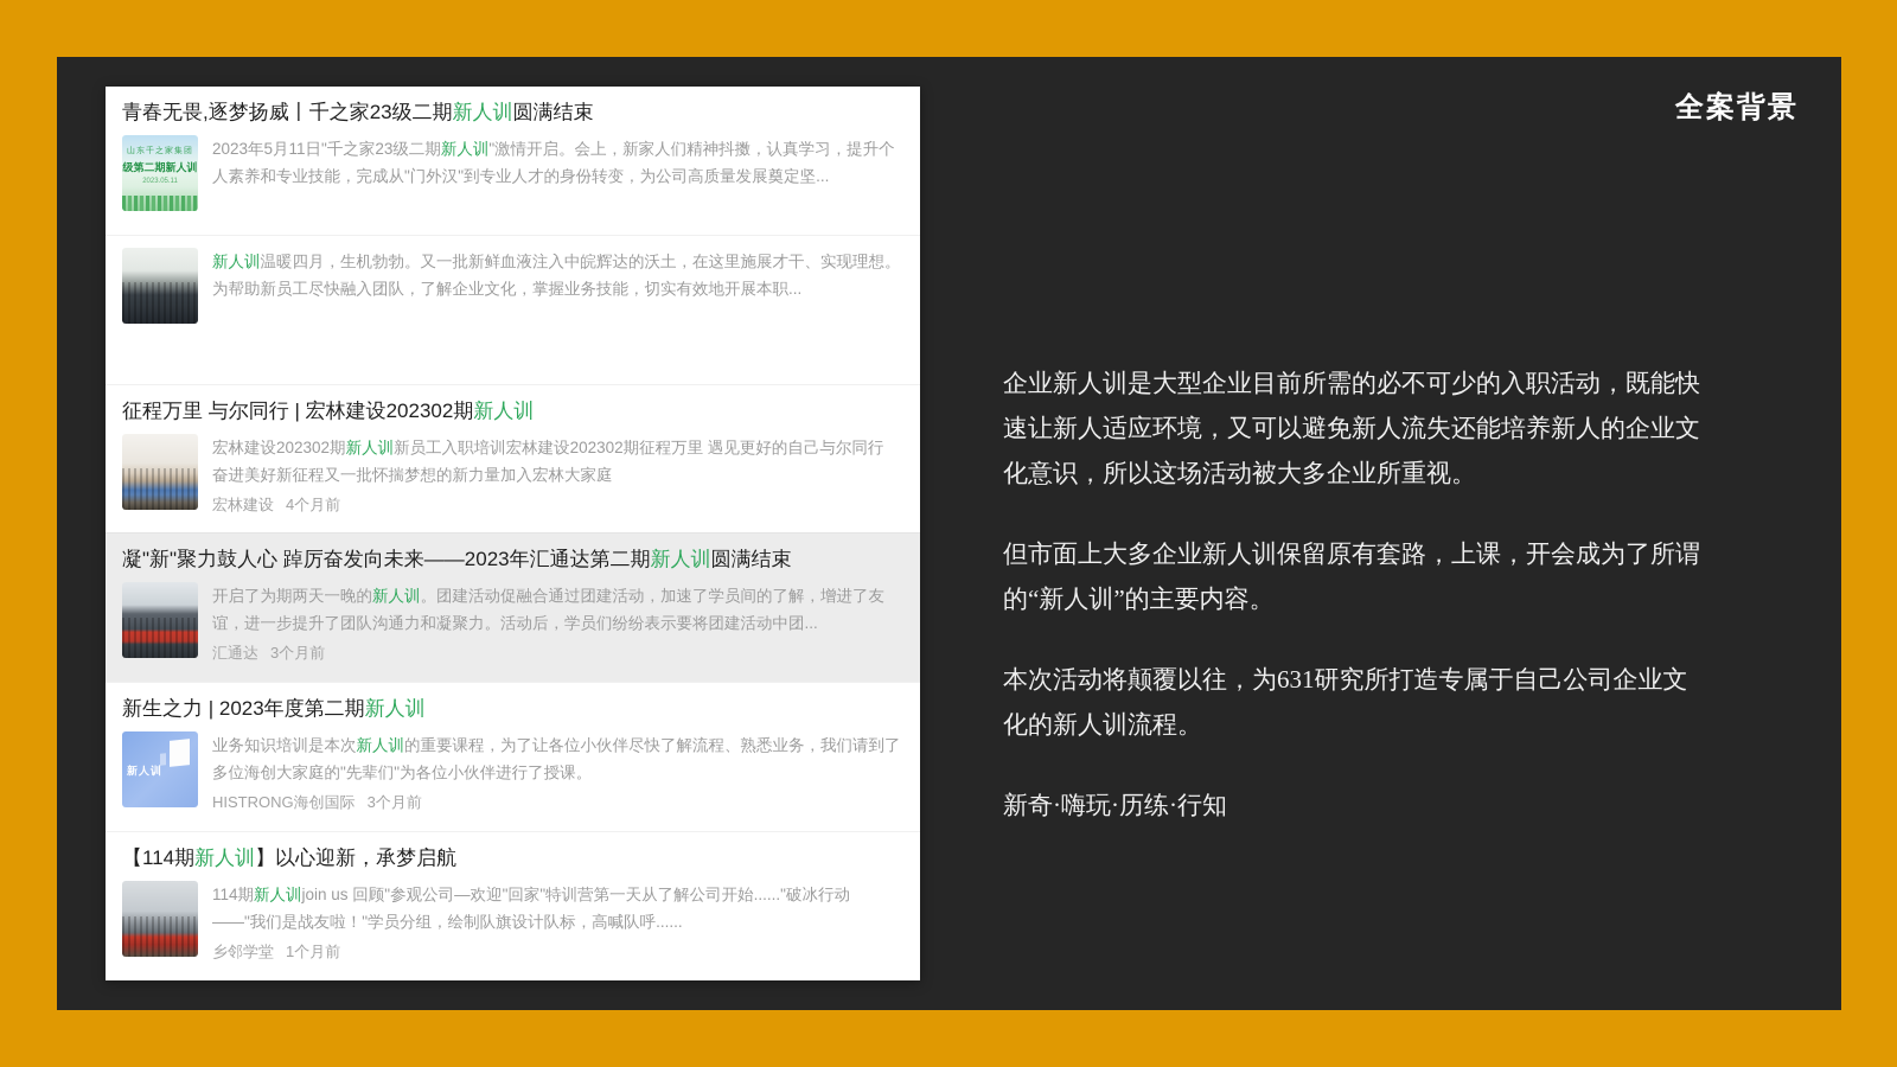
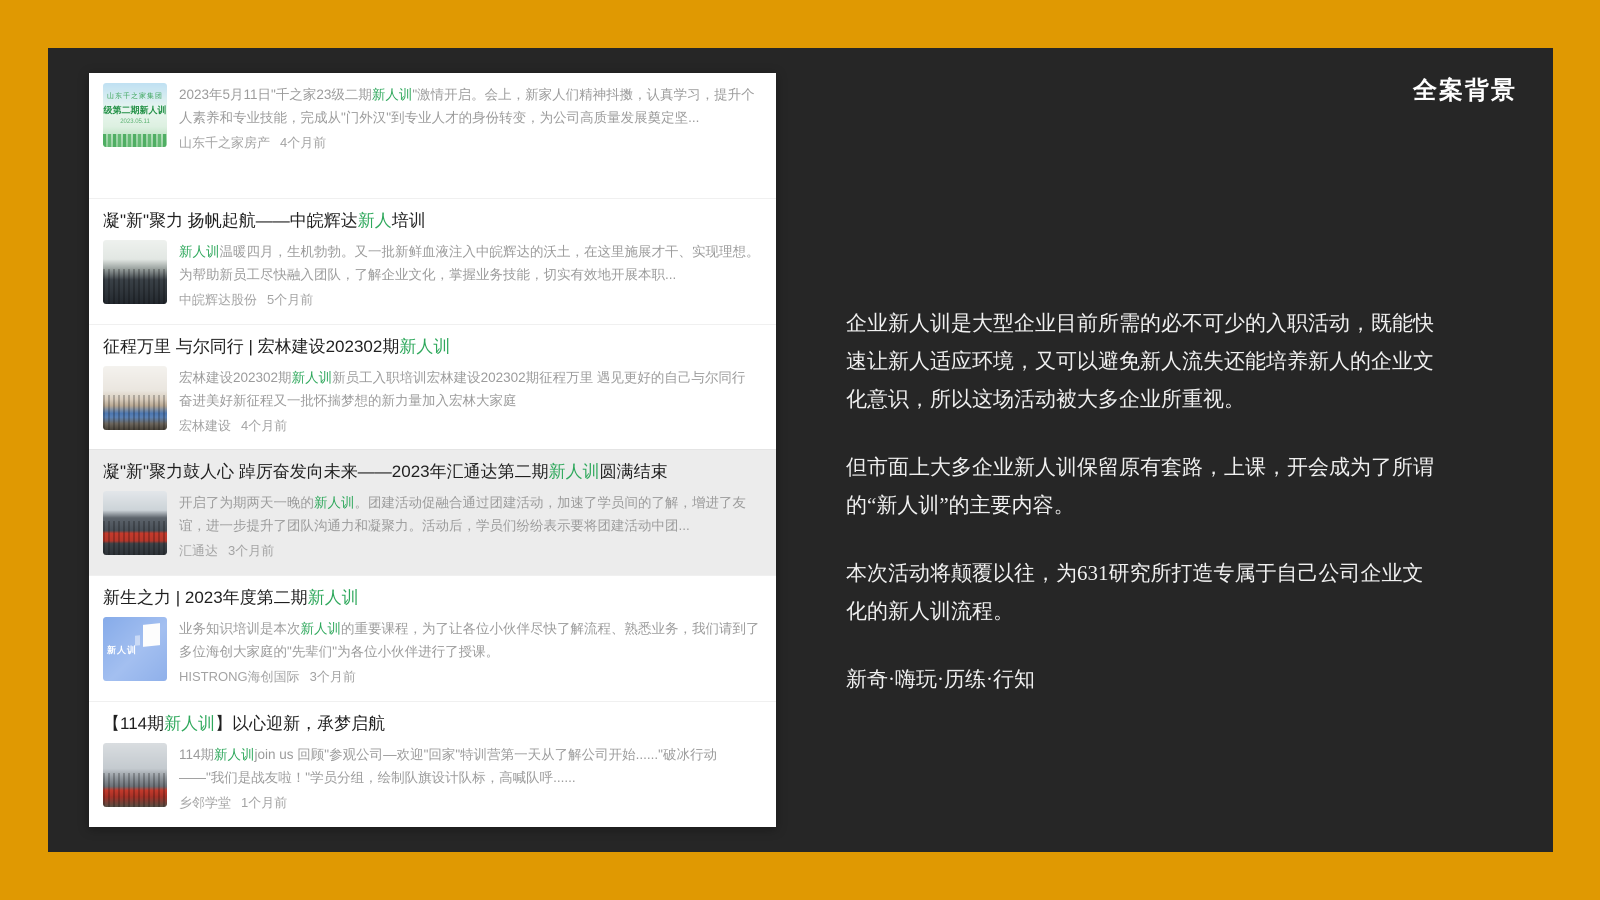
- 青春无畏,逐梦扬威丨千之家23级二期新人训圆满结束
  级第二期新人训
  2023年5月11日"千之家23级二期新人训"激情开启。会上，新家人们精神抖擞，认真学习，提升个人素养和专业技能，完成从"门外汉"到专业人才的身份转变，为公司高质量发展奠定坚...
+ 山东千之家房产 4个月前
+ 凝"新"聚力 扬帆起航——中皖辉达新人培训
  新人训温暖四月，生机勃勃。又一批新鲜血液注入中皖辉达的沃土，在这里施展才干、实现理想。为帮助新员工尽快融入团队，了解企业文化，掌握业务技能，切实有效地开展本职...
+ 中皖辉达股份 5个月前
  征程万里 与尔同行 | 宏林建设202302期新人训
  宏林建设202302期新人训新员工入职培训宏林建设202302期征程万里 遇见更好的自己与尔同行 奋进美好新征程又一批怀揣梦想的新力量加入宏林大家庭
  宏林建设 4个月前
  凝"新"聚力鼓人心 踔厉奋发向未来——2023年汇通达第二期新人训圆满结束
  开启了为期两天一晚的新人训。团建活动促融合通过团建活动，加速了学员间的了解，增进了友谊，进一步提升了团队沟通力和凝聚力。活动后，学员们纷纷表示要将团建活动中团...
  汇通达 3个月前
  新生之力 | 2023年度第二期新人训
  新人训
  业务知识培训是本次新人训的重要课程，为了让各位小伙伴尽快了解流程、熟悉业务，我们请到了多位海创大家庭的"先辈们"为各位小伙伴进行了授课。
  HISTRONG海创国际 3个月前
  【114期新人训】以心迎新，承梦启航
  114期新人训join us 回顾"参观公司—欢迎"回家"特训营第一天从了解公司开始......"破冰行动——"我们是战友啦！"学员分组，绘制队旗设计队标，高喊队呼......
  乡邻学堂 1个月前
  全案背景
  企业新人训是大型企业目前所需的必不可少的入职活动，既能快速让新人适应环境，又可以避免新人流失还能培养新人的企业文化意识，所以这场活动被大多企业所重视。
  但市面上大多企业新人训保留原有套路，上课，开会成为了所谓的“新人训”的主要内容。
  本次活动将颠覆以往，为631研究所打造专属于自己公司企业文化的新人训流程。
  新奇·嗨玩·历练·行知
